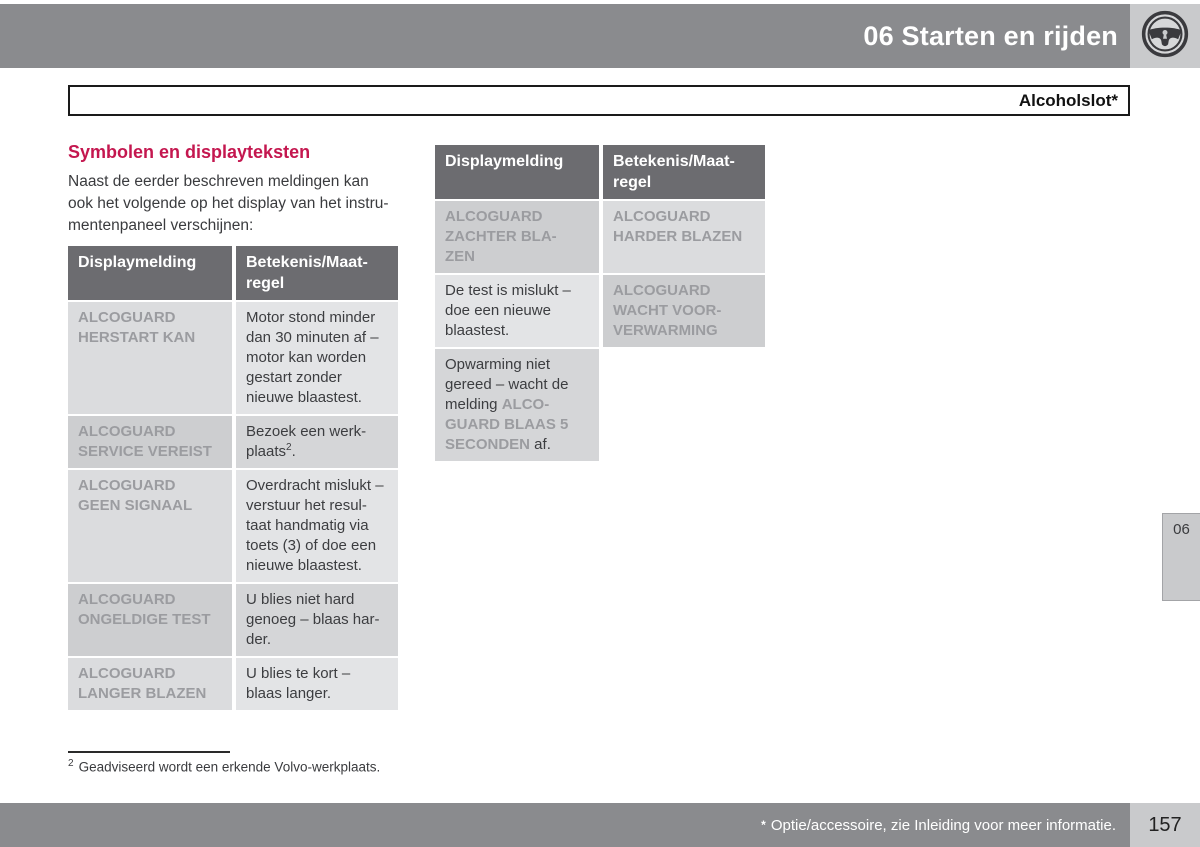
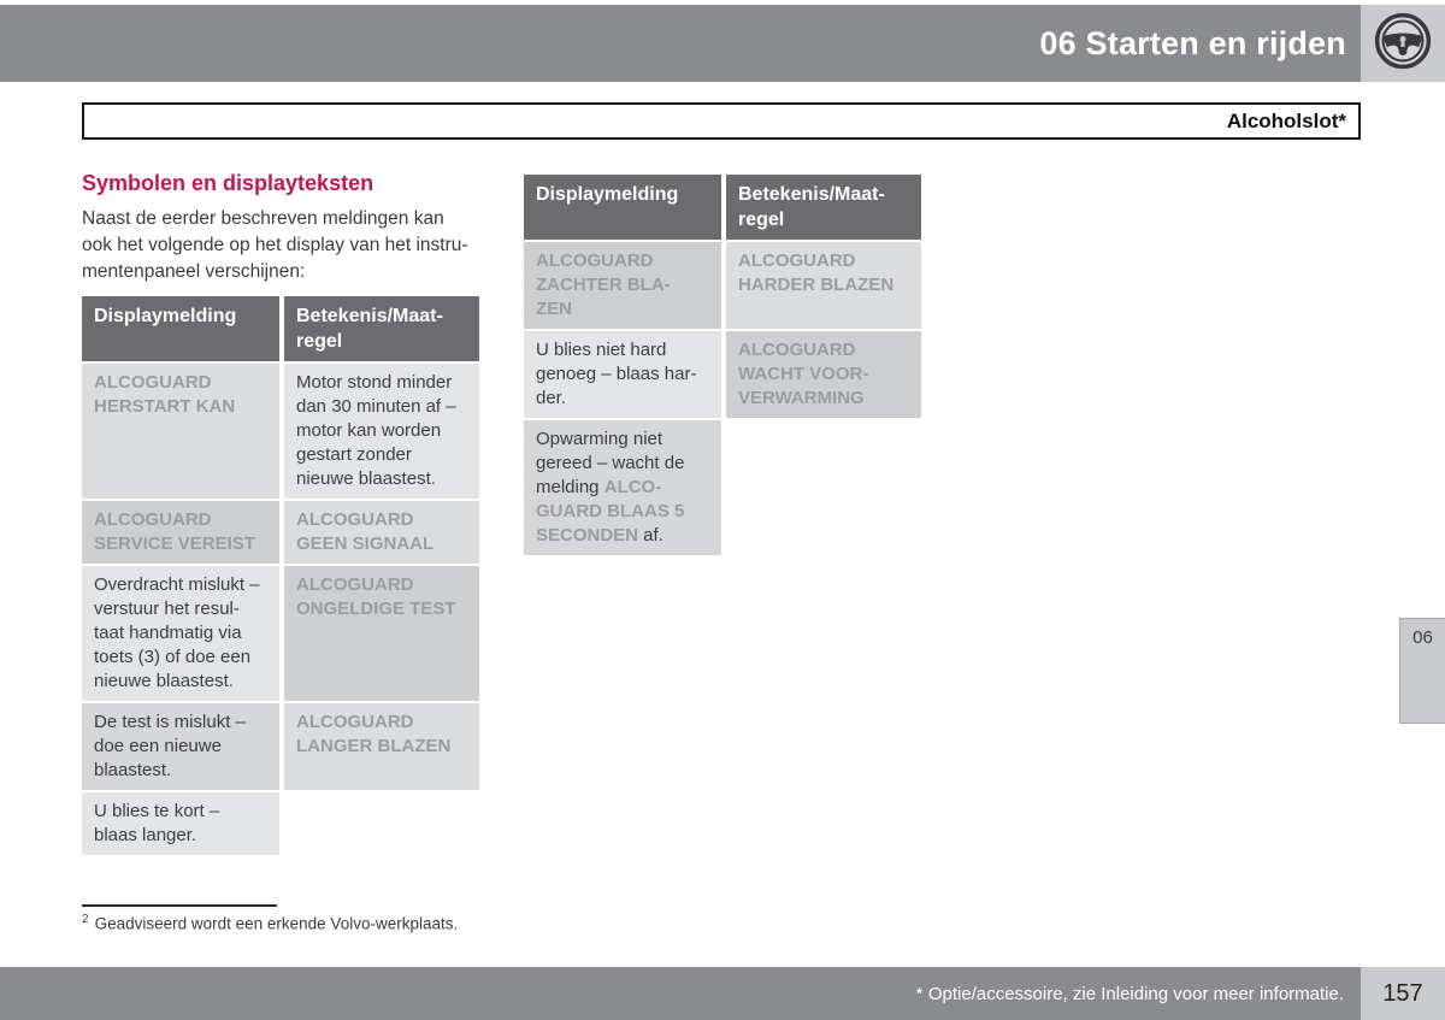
  06 Starten en rijden
  Alcoholslot*
  Symbolen en displayteksten
  Naast de eerder beschreven meldingen kan
  ook het volgende op het display van het instru-
  mentenpaneel verschijnen:
  Displaymelding
  Betekenis/Maat-regel
  ALCOGUARD
  HERSTART KAN
  Motor stond minder dan 30 minuten af – motor kan worden gestart zonder nieuwe blaastest.
  ALCOGUARD
  SERVICE VEREIST
- Bezoek een werk-plaats2.
  ALCOGUARD
  GEEN SIGNAAL
  Overdracht mislukt – verstuur het resul-taat handmatig via toets (3) of doe een nieuwe blaastest.
  ALCOGUARD
  ONGELDIGE TEST
- U blies niet hard genoeg – blaas har-der.
+ De test is mislukt – doe een nieuwe blaastest.
  ALCOGUARD
  LANGER BLAZEN
  U blies te kort – blaas langer.
  Displaymelding
  Betekenis/Maat-regel
  ALCOGUARD
  ZACHTER BLA-
  ZEN
  ALCOGUARD
  HARDER BLAZEN
- De test is mislukt – doe een nieuwe blaastest.
+ U blies niet hard genoeg – blaas har-der.
  ALCOGUARD
  WACHT VOOR-
  VERWARMING
  Opwarming niet gereed – wacht de melding ALCO-GUARD BLAAS 5 SECONDEN af.
  06
  2 Geadviseerd wordt een erkende Volvo-werkplaats.
  *
  Optie/accessoire, zie Inleiding voor meer informatie.
  157
